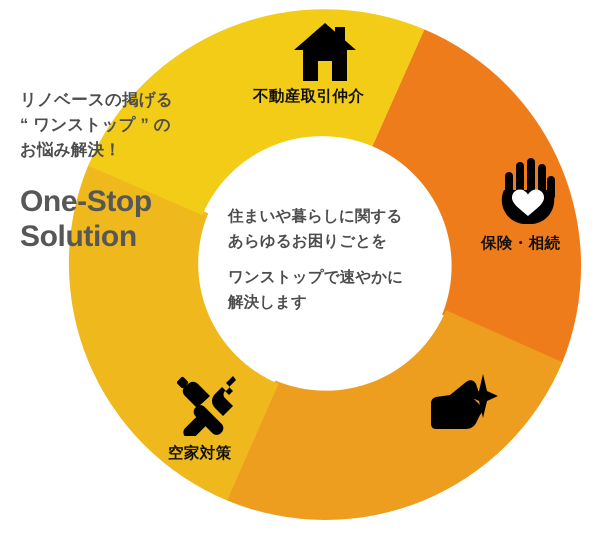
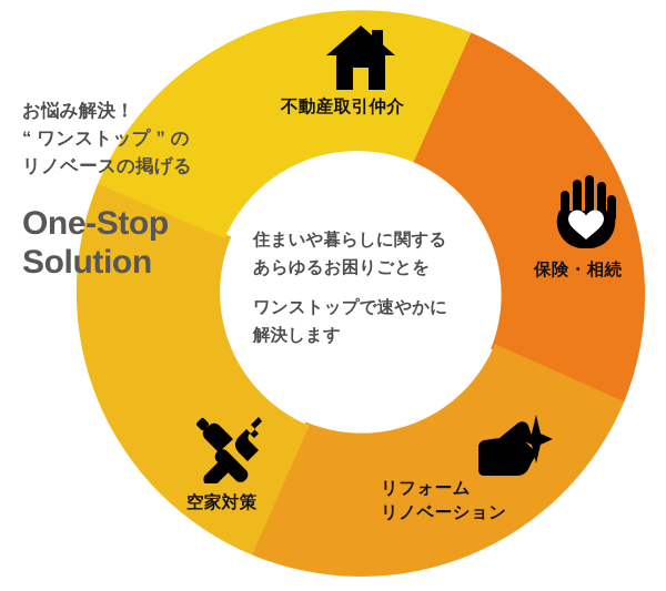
  不動産取引仲介
  保険・相続
+ リフォーム
+ リノベーション
  空家対策
- リノベースの掲げる
+ お悩み解決！
  “ ワンストップ ” の
- お悩み解決！
+ リノベースの掲げる
  One-Stop
  Solution
  住まいや暮らしに関する
  あらゆるお困りごとを
  ワンストップで速やかに
  解決します
